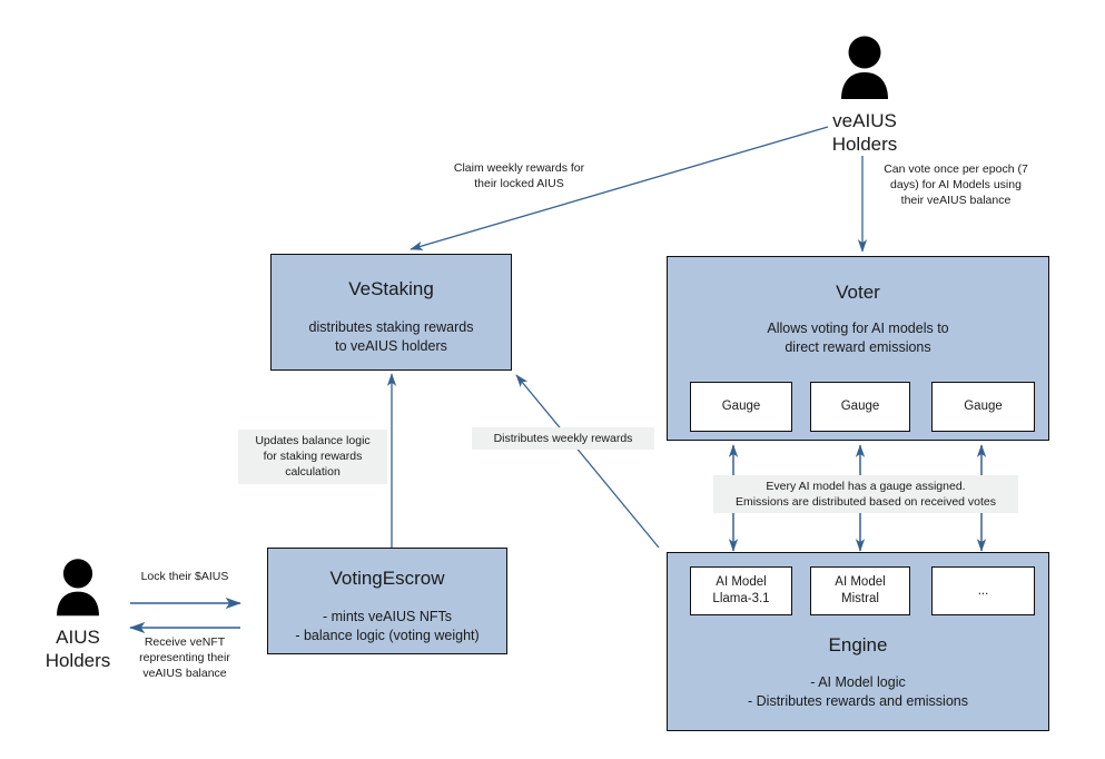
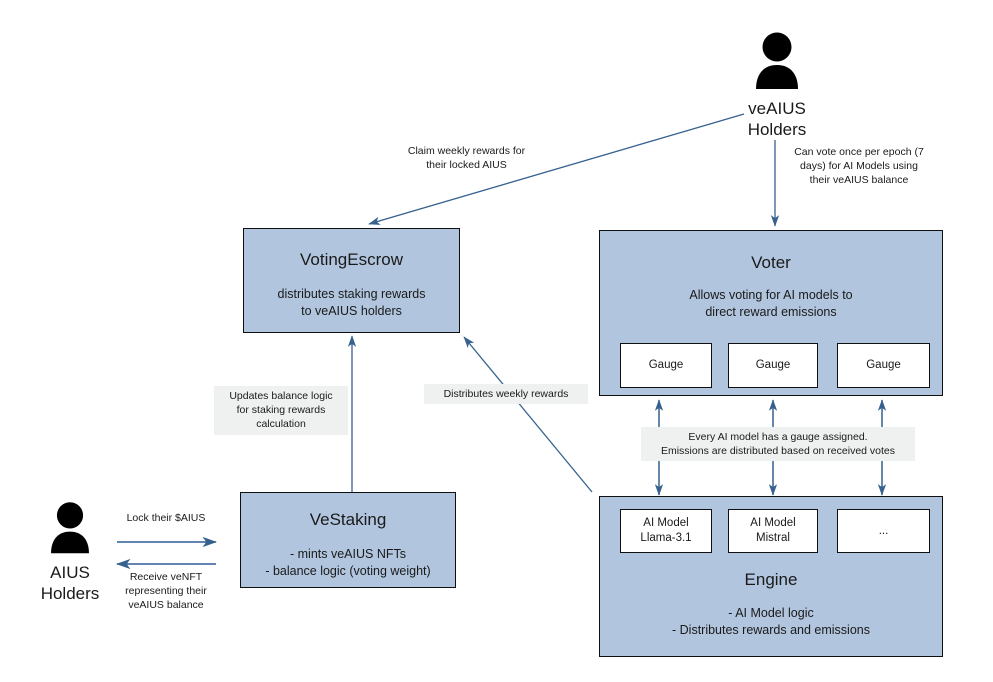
  veAIUS
  Holders
  AIUS
  Holders
- VeStaking
+ VotingEscrow
  distributes staking rewards
  to veAIUS holders
  Voter
  Allows voting for AI models to
  direct reward emissions
  Gauge
  Gauge
  Gauge
- VotingEscrow
+ VeStaking
  - mints veAIUS NFTs
  - balance logic (voting weight)
  Engine
  - AI Model logic
  - Distributes rewards and emissions
  AI Model
  Llama-3.1
  AI Model
  Mistral
  ...
  Claim weekly rewards for
  their locked AIUS
  Can vote once per epoch (7
  days) for AI Models using
  their veAIUS balance
  Updates balance logic
  for staking rewards
  calculation
  Distributes weekly rewards
  Every AI model has a gauge assigned.
  Emissions are distributed based on received votes
  Lock their $AIUS
  Receive veNFT
  representing their
  veAIUS balance
